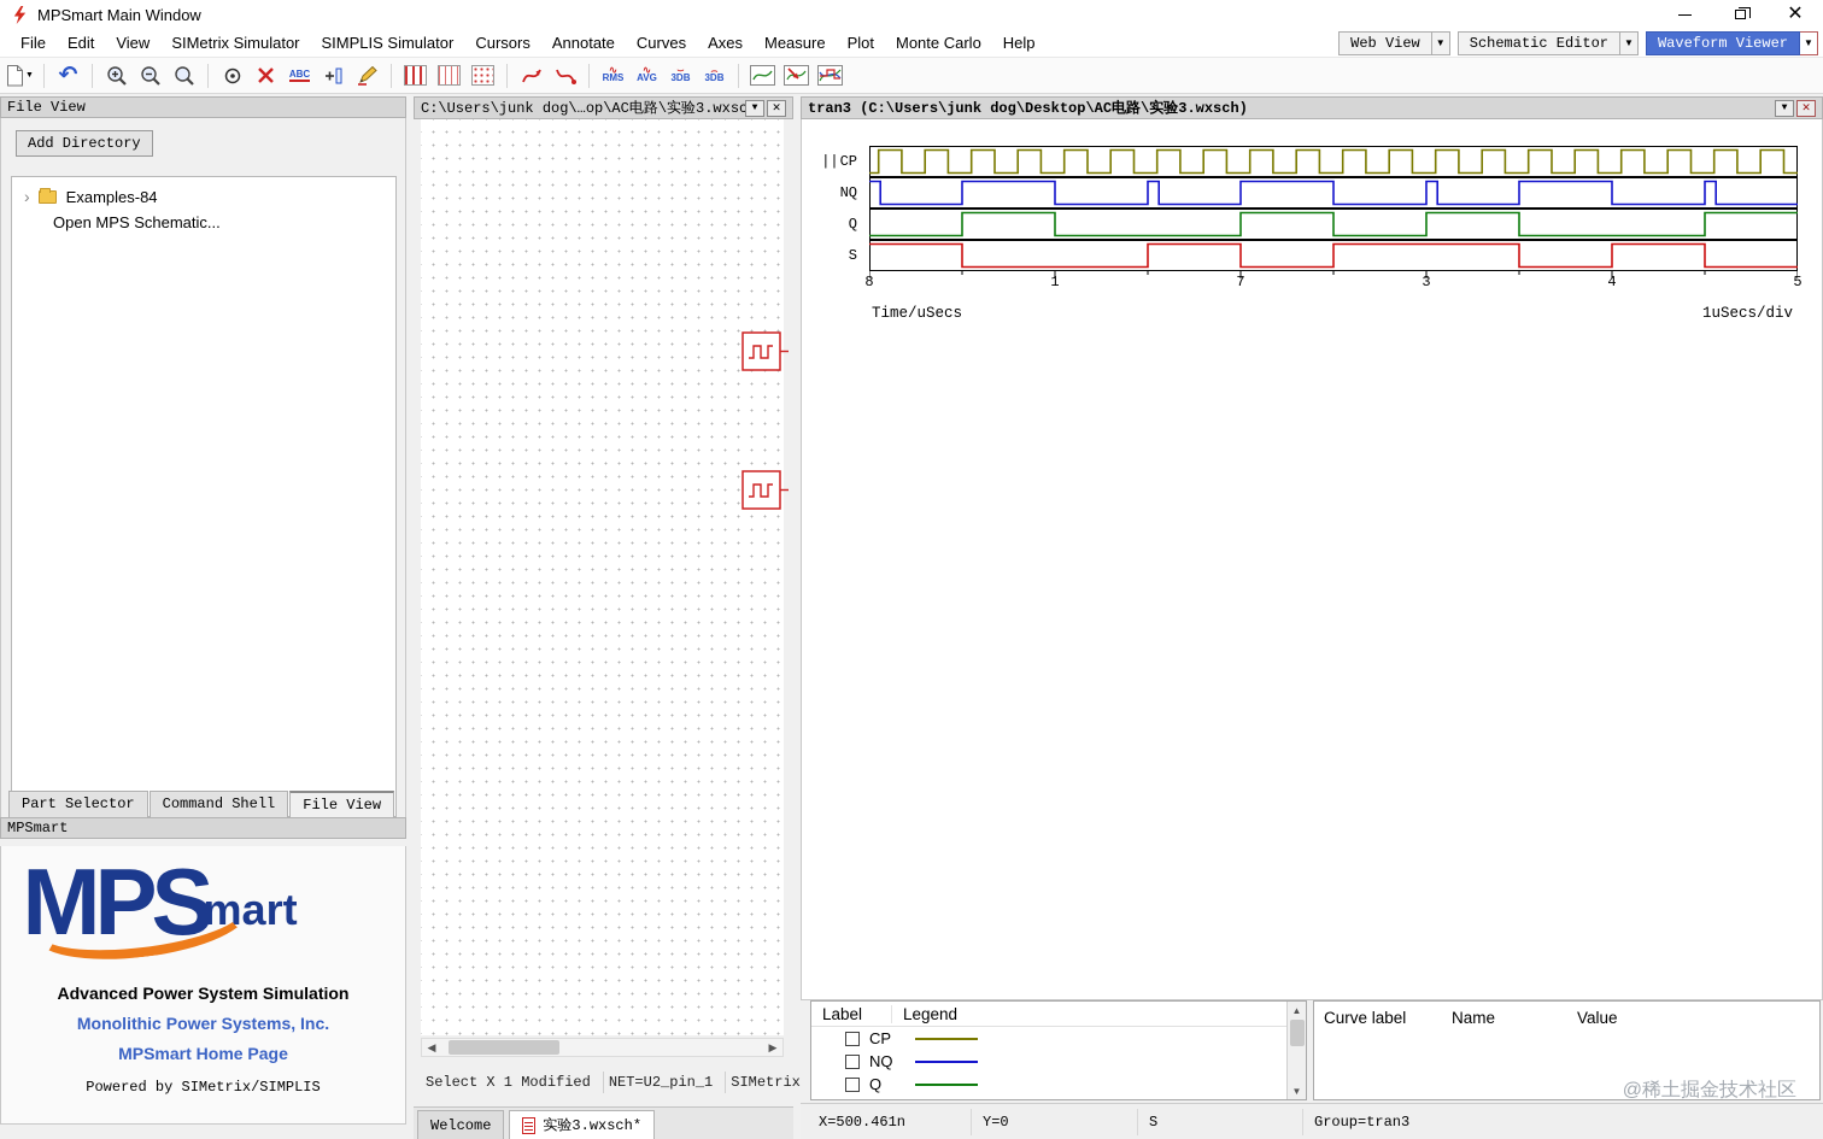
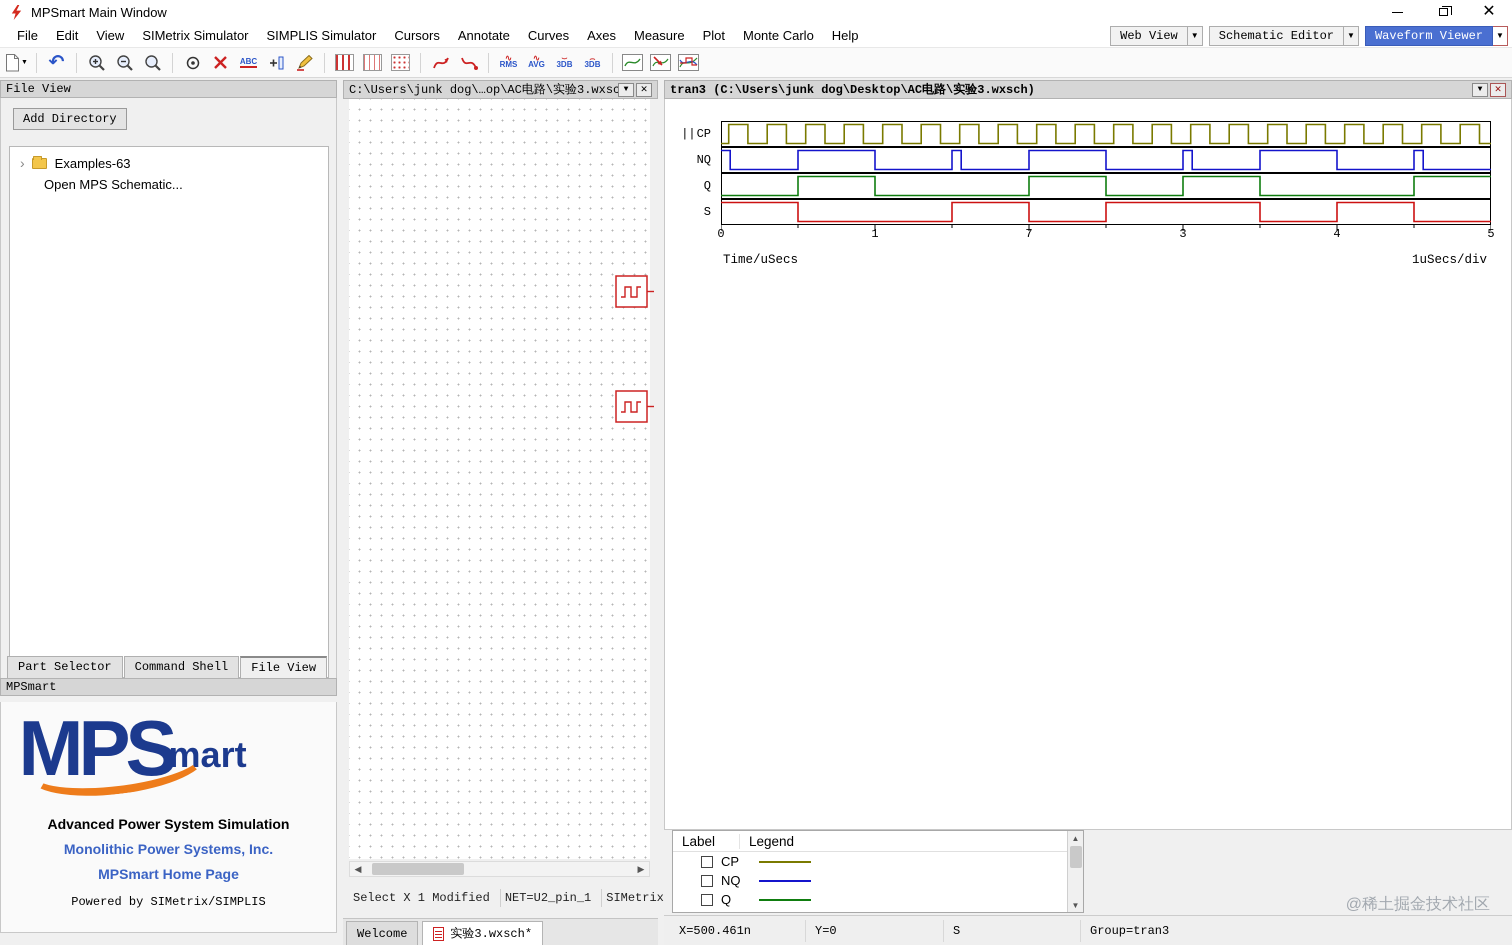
  MPSmart Main Window
  ✕
  File
  Edit
  View
  SIMetrix Simulator
  SIMPLIS Simulator
  Cursors
  Annotate
  Curves
  Axes
  Measure
  Plot
  Monte Carlo
  Help
  Web View
  ▼
  Schematic Editor
  ▼
  Waveform Viewer
  ▼
  ↶
  ABC
  ∿
  RMS
  ∿
  AVG
  ⌣
  3DB
  ⌢
  3DB
  File View
  Add Directory
  ›
- Examples-84
+ Examples-63
  Open MPS Schematic...
  Part Selector
  Command Shell
  File View
  MPSmart
  MPSmart
  Advanced Power System Simulation
  Monolithic Power Systems, Inc.
  MPSmart Home Page
  Powered by SIMetrix/SIMPLIS
  C:\Users\junk dog\…op\AC电路\实验3.wxsc
  ▼
  ✕
  ◀
  ▶
  Select X 1 Modified
  NET=U2_pin_1
  SIMetrix
  Welcome
  实验3.wxsch*
  tran3 (C:\Users\junk dog\Desktop\AC电路\实验3.wxsch)
  ▼
  ✕
  ||CP
  NQ
  Q
  S
- 8
+ 0
  1
  7
  3
  4
  5
  Time/uSecs
  1uSecs/div
  Label
  Legend
  CP
  NQ
  Q
  ▲
  ▼
- Curve label
- Name
- Value
  X=500.461n
  Y=0
  S
  Group=tran3
  @稀土掘金技术社区
